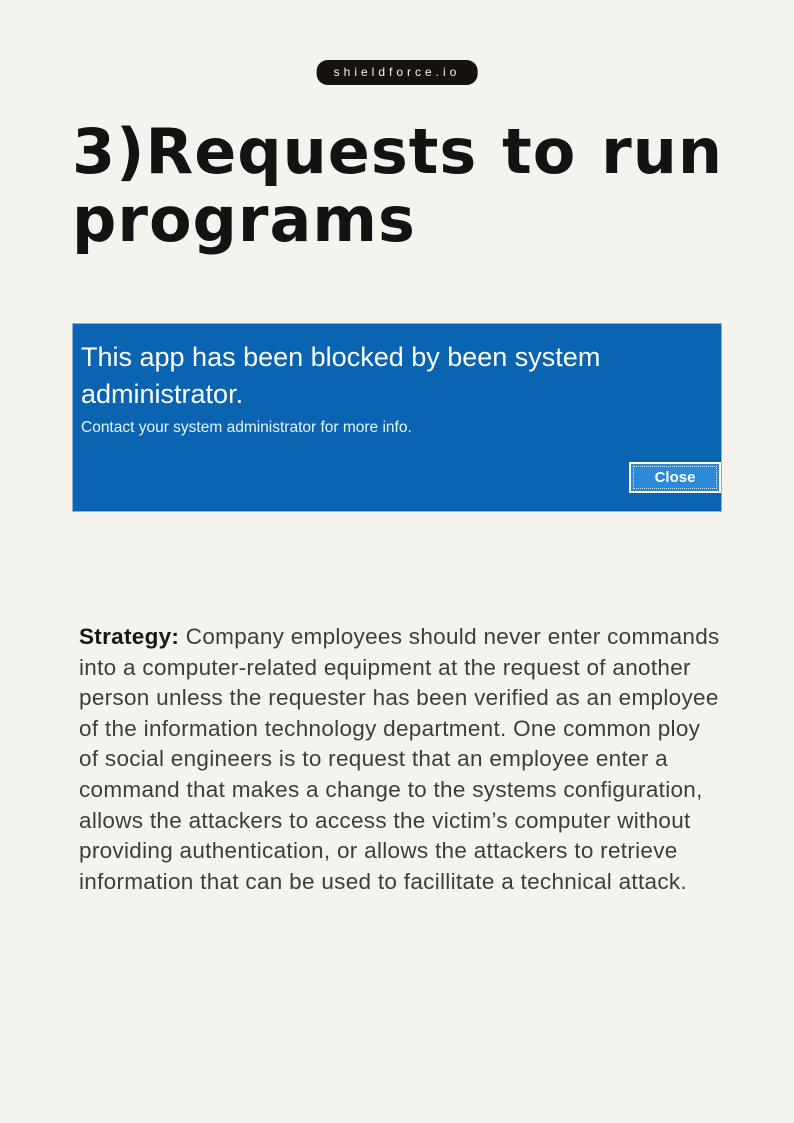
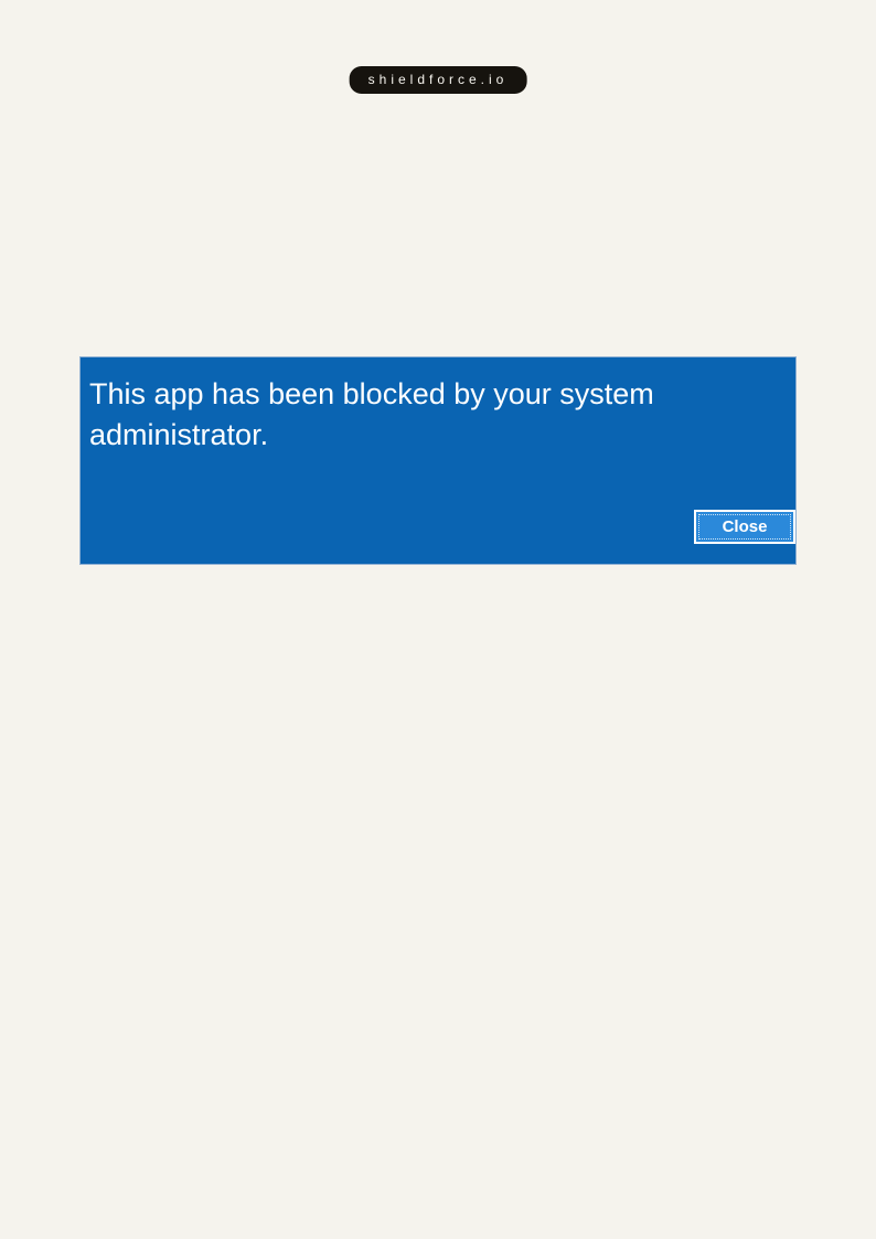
  shieldforce.io
- 3)Requests to run programs
- This app has been blocked by been system administrator.
+ This app has been blocked by your system administrator.
- Contact your system administrator for more info.
  Close
- Strategy: Company employees should never enter commands into a computer-related equipment at the request of another person unless the requester has been verified as an employee of the information technology department. One common ploy of social engineers is to request that an employee enter a command that makes a change to the systems configuration, allows the attackers to access the victim’s computer without providing authentication, or allows the attackers to retrieve information that can be used to facillitate a technical attack.
